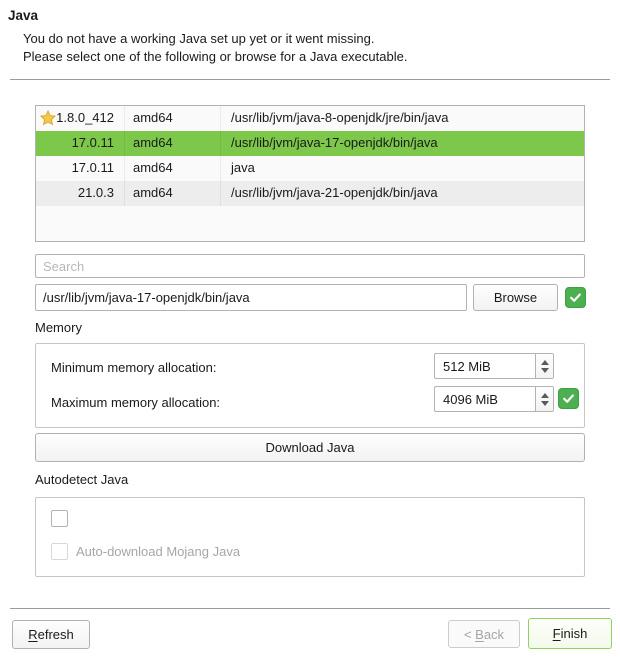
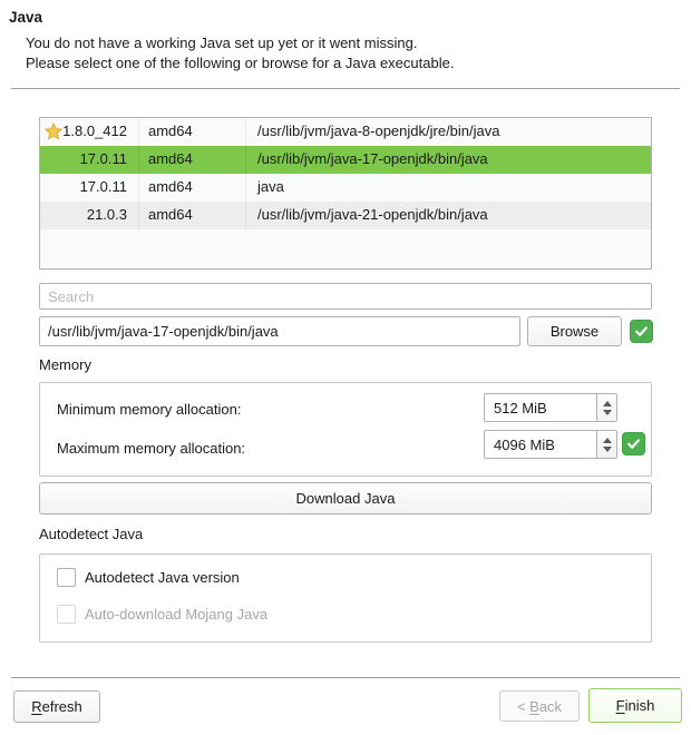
  Java
  You do not have a working Java set up yet or it went missing.
  Please select one of the following or browse for a Java executable.
  1.8.0_412
  amd64
  /usr/lib/jvm/java-8-openjdk/jre/bin/java
  17.0.11
  amd64
  /usr/lib/jvm/java-17-openjdk/bin/java
  17.0.11
  amd64
  java
  21.0.3
  amd64
  /usr/lib/jvm/java-21-openjdk/bin/java
  Search
  /usr/lib/jvm/java-17-openjdk/bin/java
  Browse
  Memory
  Minimum memory allocation:
  512 MiB
  Maximum memory allocation:
  4096 MiB
  Download Java
  Autodetect Java
+ Autodetect Java version
  Auto-download Mojang Java
  Refresh
  < Back
  Finish
